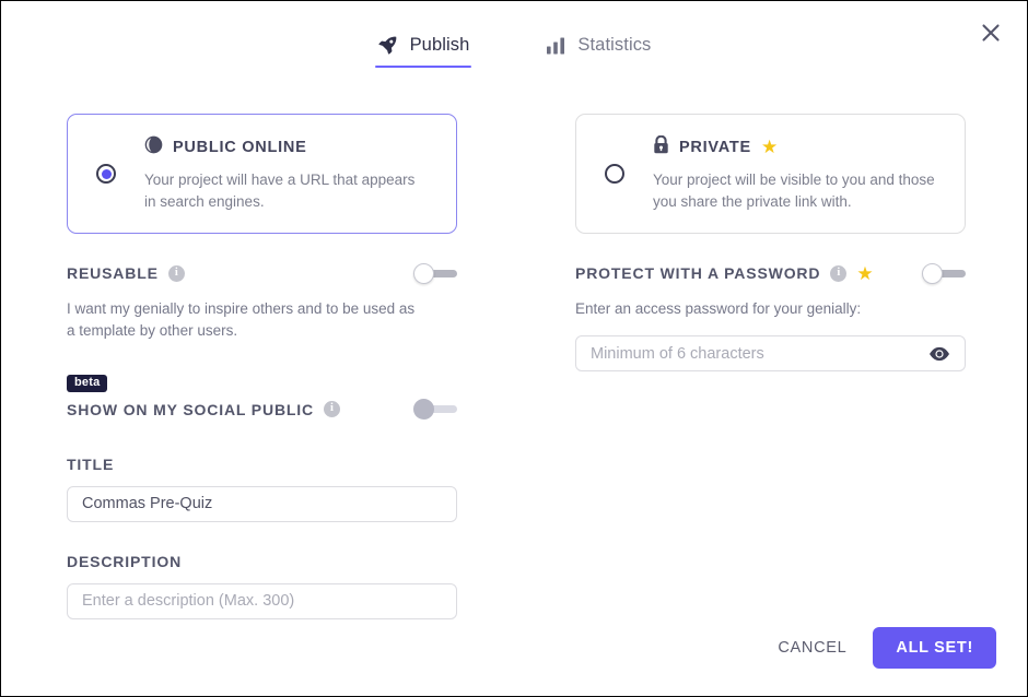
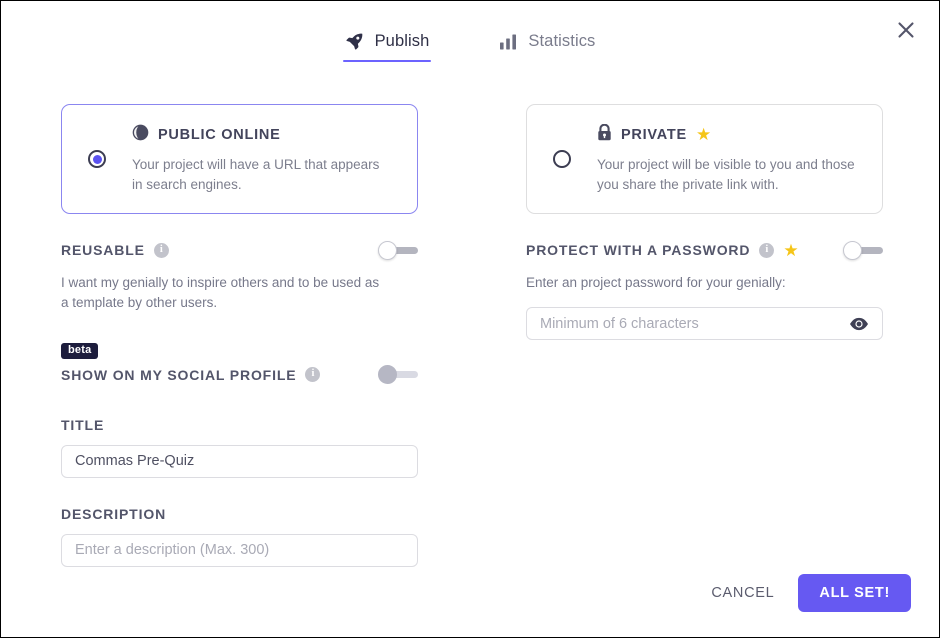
  Publish
  Statistics
  PUBLIC ONLINE
  Your project will have a URL that appears in search engines.
  REUSABLE
  i
  I want my genially to inspire others and to be used as a template by other users.
  beta
- SHOW ON MY SOCIAL PUBLIC
+ SHOW ON MY SOCIAL PROFILE
  i
  TITLE
  Commas Pre-Quiz
  DESCRIPTION
  Enter a description (Max. 300)
  PRIVATE
  ★
  Your project will be visible to you and those you share the private link with.
  PROTECT WITH A PASSWORD
  i
  ★
- Enter an access password for your genially:
+ Enter an project password for your genially:
  Minimum of 6 characters
  CANCEL
  ALL SET!
